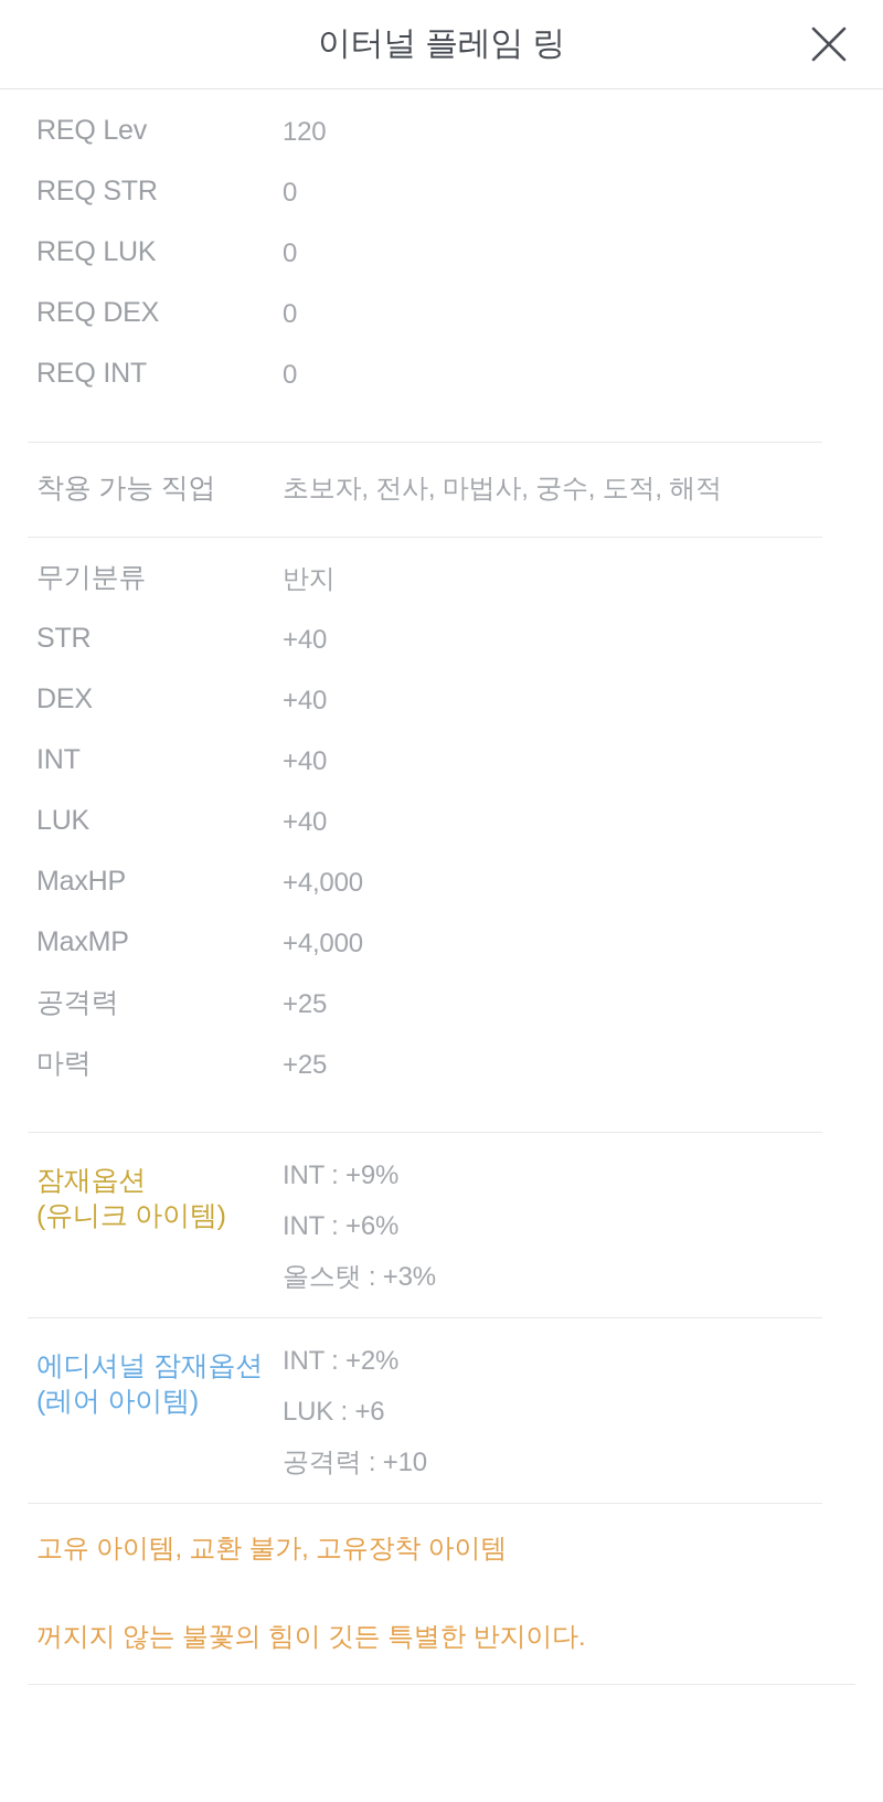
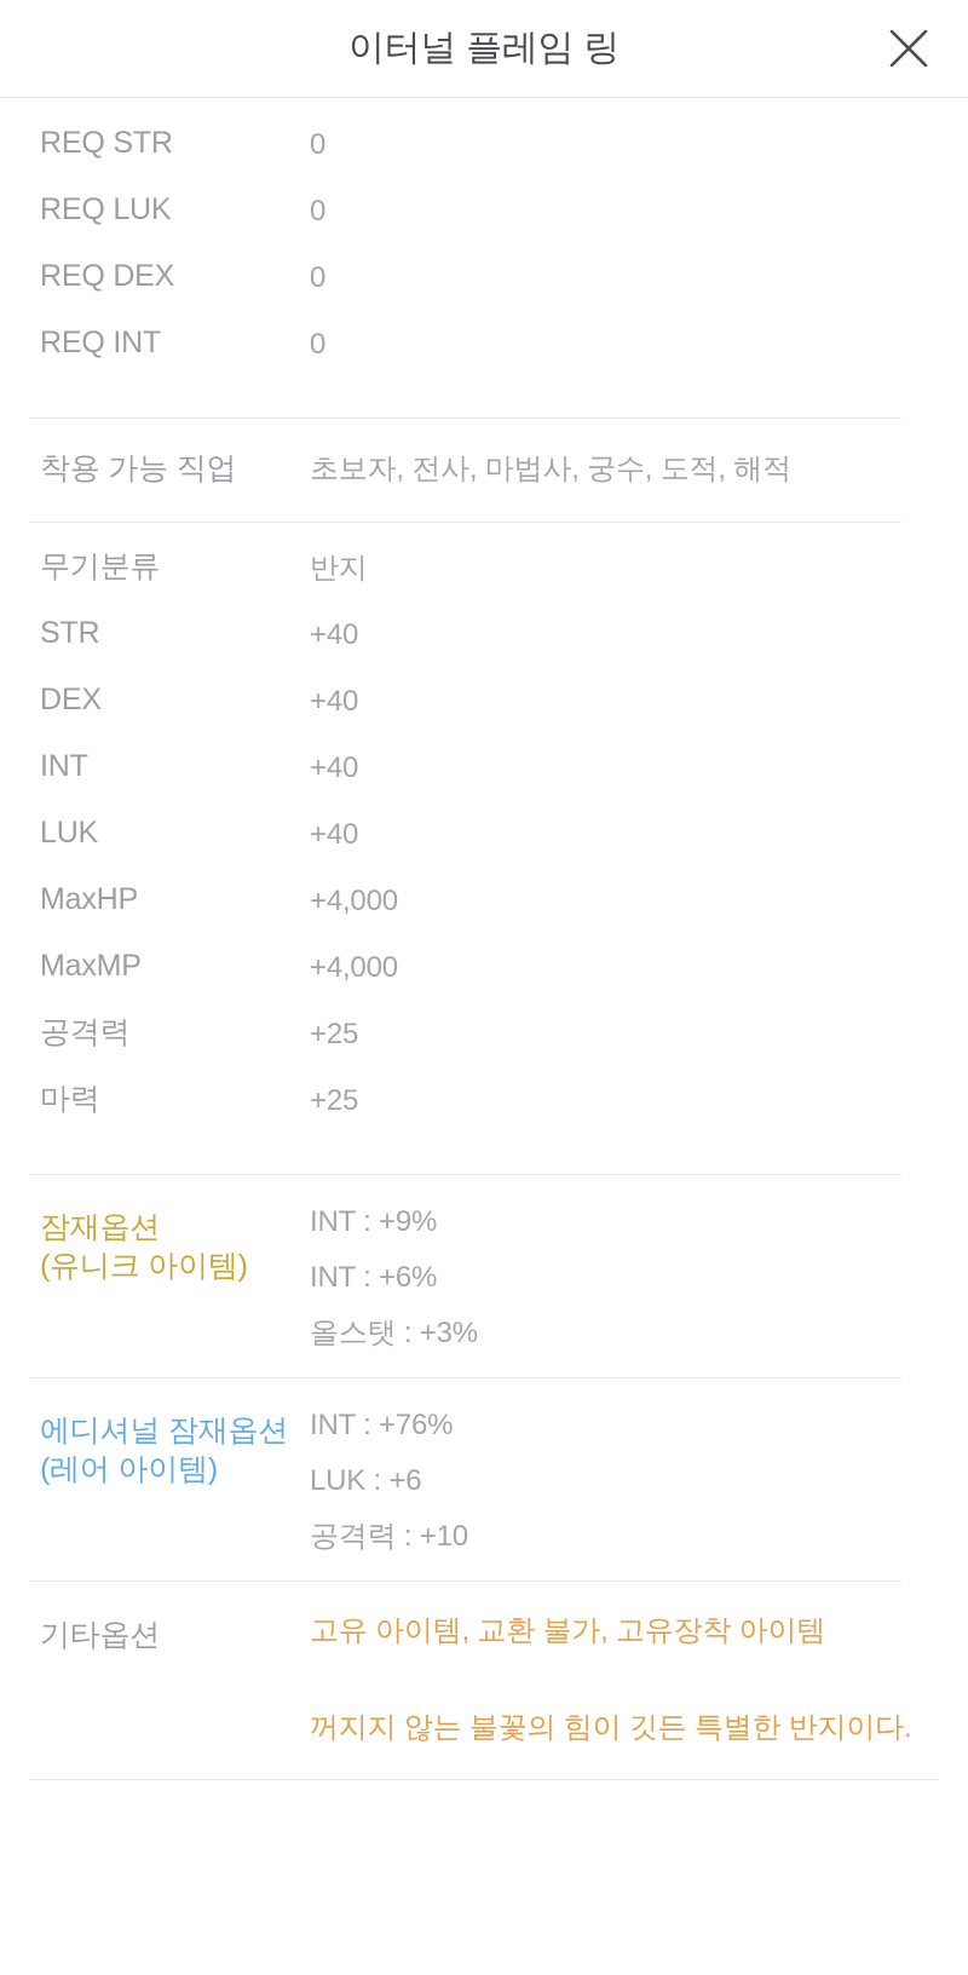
  이터널 플레임 링
- REQ Lev
- 120
  REQ STR
  0
  REQ LUK
  0
  REQ DEX
  0
  REQ INT
  0
  착용 가능 직업
  초보자, 전사, 마법사, 궁수, 도적, 해적
  무기분류
  반지
  STR
  +40
  DEX
  +40
  INT
  +40
  LUK
  +40
  MaxHP
  +4,000
  MaxMP
  +4,000
  공격력
  +25
  마력
  +25
  잠재옵션
  (유니크 아이템)
  INT : +9%
  INT : +6%
  올스탯 : +3%
  에디셔널 잠재옵션
  (레어 아이템)
- INT : +2%
+ INT : +76%
  LUK : +6
  공격력 : +10
+ 기타옵션
  고유 아이템, 교환 불가, 고유장착 아이템
  꺼지지 않는 불꽃의 힘이 깃든 특별한 반지이다.
